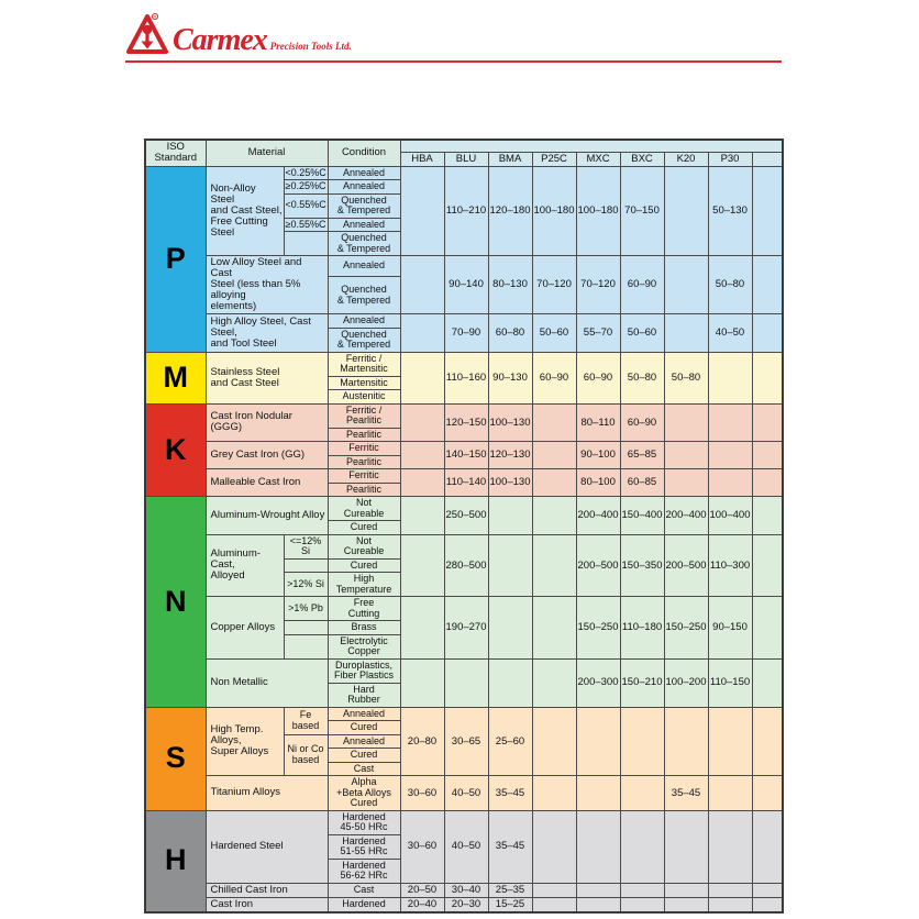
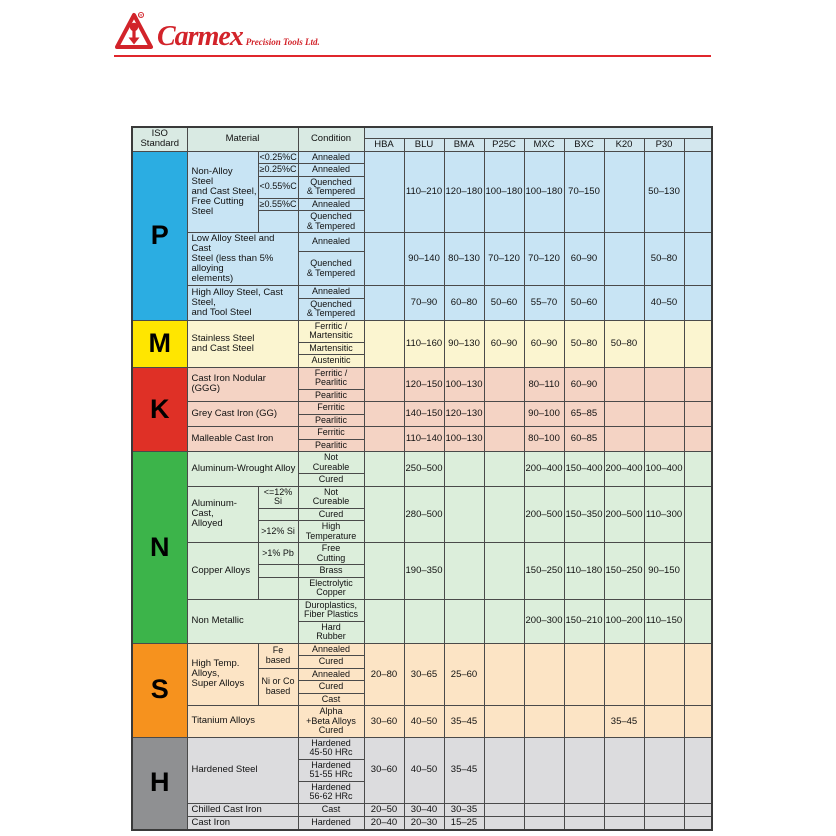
  Carmex
  Precision Tools Ltd.
  ISO Standard	Material	Condition
  HBA	BLU	BMA	P25C	MXC	BXC	K20	P30
  P	Non-Alloy Steel and Cast Steel, Free Cutting Steel	<0.25%C	Annealed		110–210	120–180	100–180	100–180	70–150		50–130
  ≥0.25%C	Annealed
  <0.55%C	Quenched & Tempered
  ≥0.55%C	Annealed
  	Quenched & Tempered
  Low Alloy Steel and Cast Steel (less than 5% alloying elements)	Annealed		90–140	80–130	70–120	70–120	60–90		50–80
  Quenched & Tempered
  High Alloy Steel, Cast Steel, and Tool Steel	Annealed		70–90	60–80	50–60	55–70	50–60		40–50
  Quenched & Tempered
  M	Stainless Steel and Cast Steel	Ferritic / Martensitic		110–160	90–130	60–90	60–90	50–80	50–80
  Martensitic
  Austenitic
  K	Cast Iron Nodular (GGG)	Ferritic / Pearlitic		120–150	100–130		80–110	60–90
  Pearlitic
  Grey Cast Iron (GG)	Ferritic		140–150	120–130		90–100	65–85
  Pearlitic
  Malleable Cast Iron	Ferritic		110–140	100–130		80–100	60–85
  Pearlitic
  N	Aluminum-Wrought Alloy	Not Cureable		250–500			200–400	150–400	200–400	100–400
  Cured
  Aluminum-Cast, Alloyed	<=12% Si	Not Cureable		280–500			200–500	150–350	200–500	110–300
  	Cured
  >12% Si	High Temperature
- Copper Alloys	>1% Pb	Free Cutting		190–270			150–250	110–180	150–250	90–150
+ Copper Alloys	>1% Pb	Free Cutting		190–350			150–250	110–180	150–250	90–150
  	Brass
  	Electrolytic Copper
  Non Metallic	Duroplastics, Fiber Plastics					200–300	150–210	100–200	110–150
  Hard Rubber
  S	High Temp. Alloys, Super Alloys	Fe based	Annealed	20–80	30–65	25–60
  Cured
  Ni or Co based	Annealed
  Cured
  Cast
  Titanium Alloys	Alpha +Beta Alloys Cured	30–60	40–50	35–45				35–45
  H	Hardened Steel	Hardened 45-50 HRc	30–60	40–50	35–45
  Hardened 51-55 HRc
  Hardened 56-62 HRc
- Chilled Cast Iron	Cast	20–50	30–40	25–35
+ Chilled Cast Iron	Cast	20–50	30–40	30–35
  Cast Iron	Hardened	20–40	20–30	15–25
